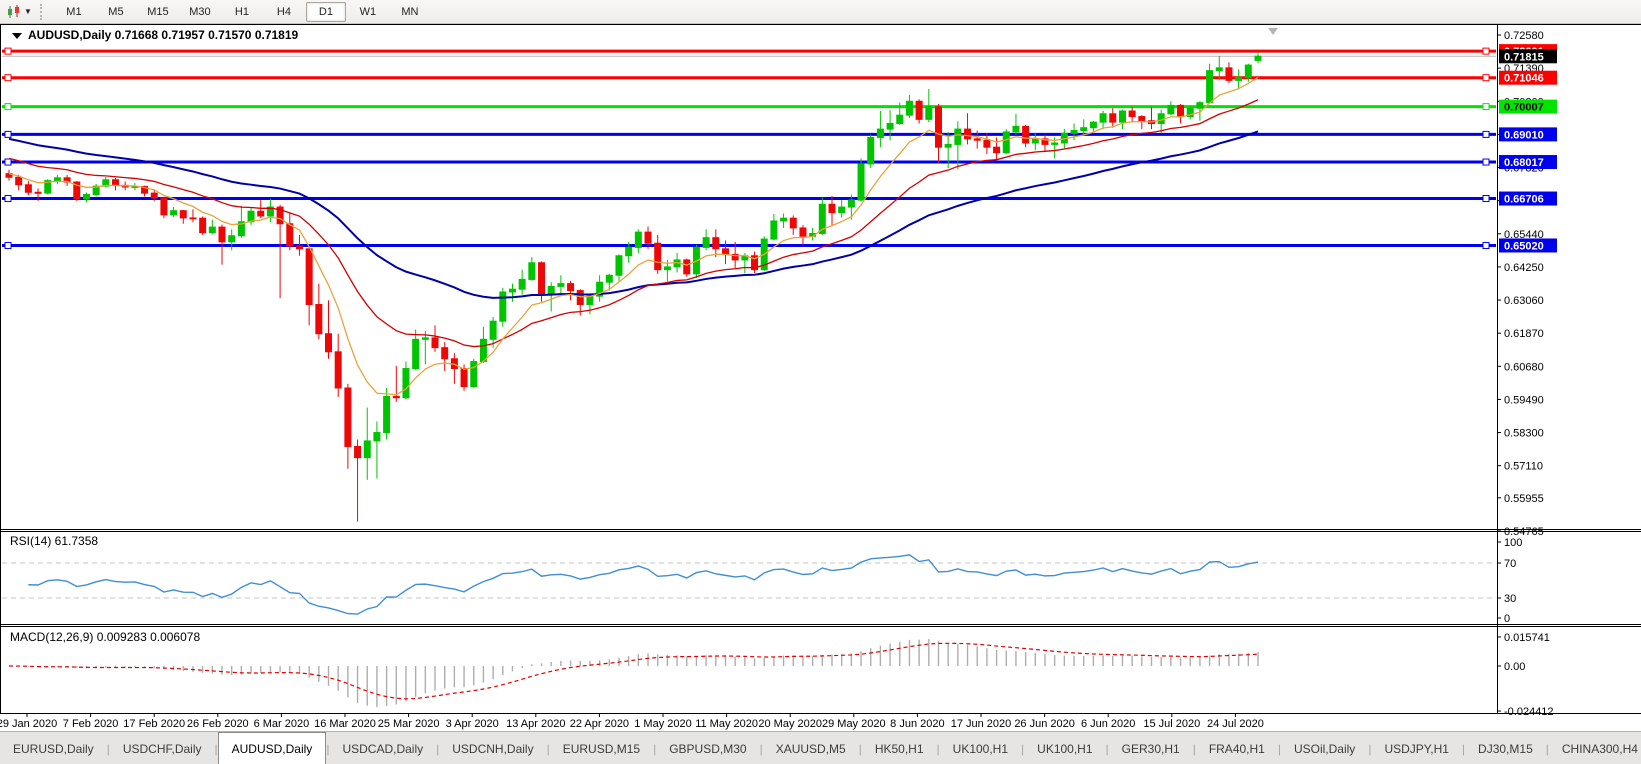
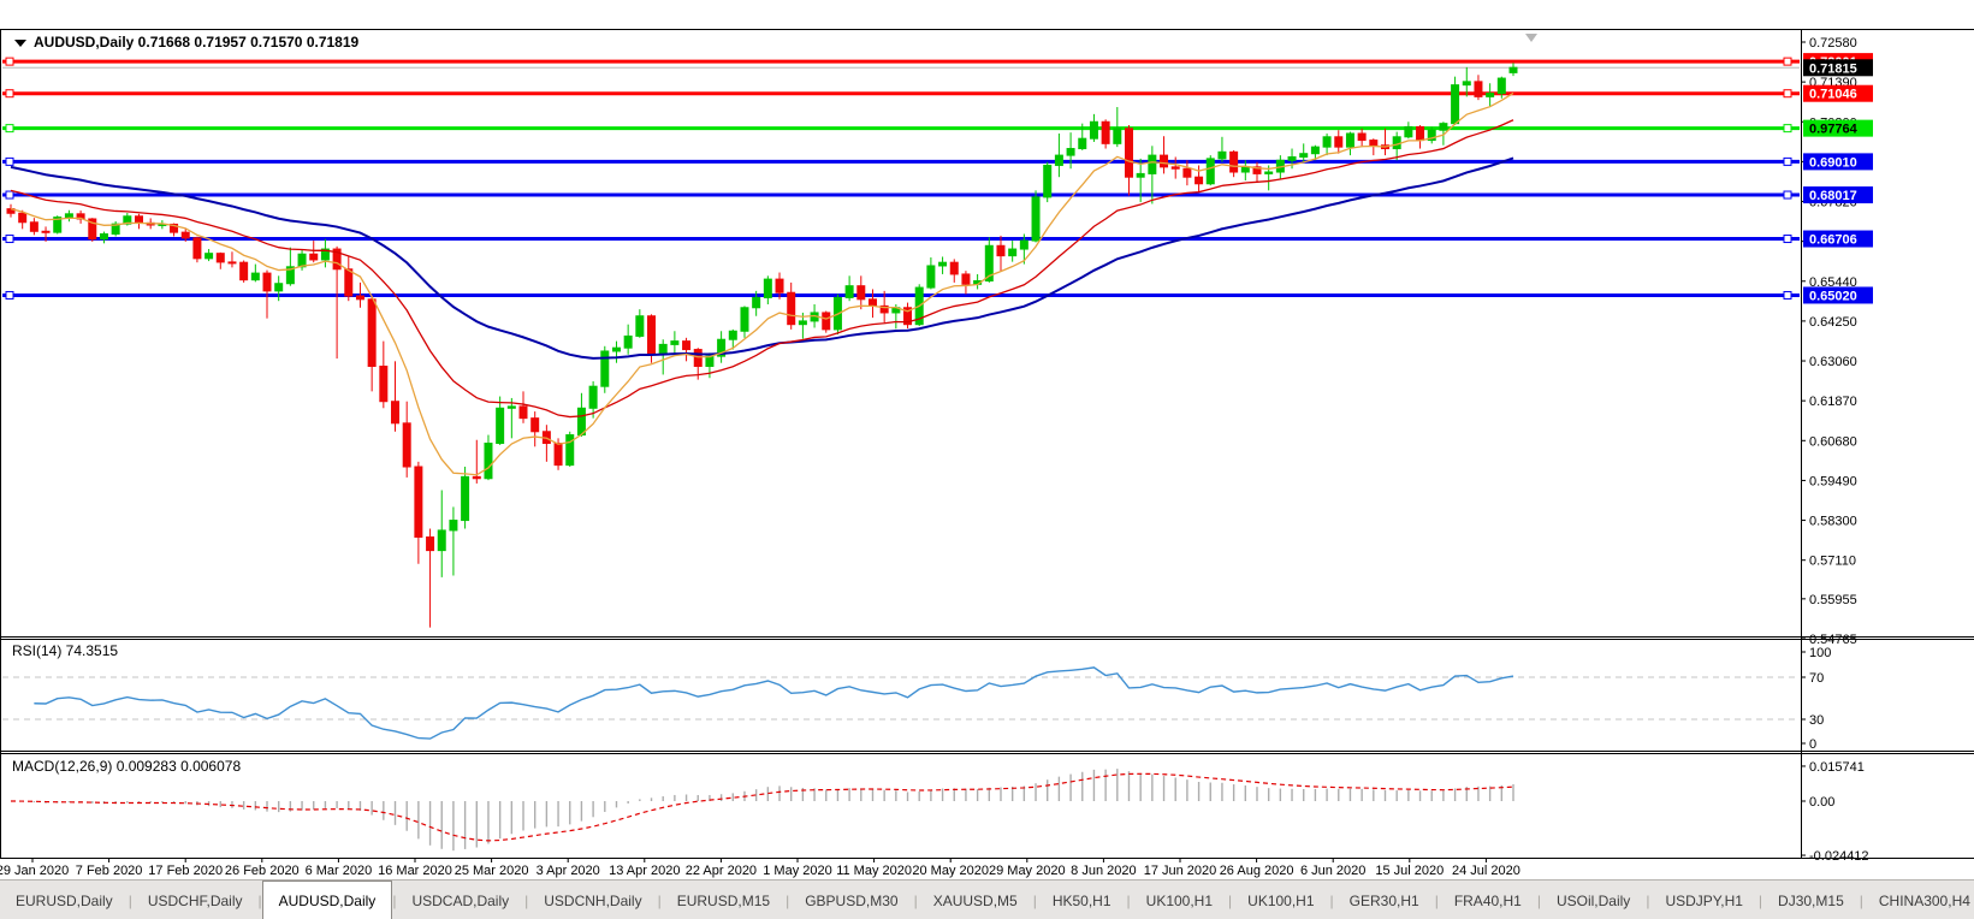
- ▼
- M1
- M5
- M15
- M30
- H1
- H4
- D1
- W1
- MN
  AUDUSD,Daily 0.71668 0.71957 0.71570 0.71819
- RSI(14) 61.7358
+ RSI(14) 74.3515
  MACD(12,26,9) 0.009283 0.006078
  0.72580
  0.71390
  0.65440
  0.64250
  0.63060
  0.61870
  0.60680
  0.59490
  0.58300
  0.57110
  0.55955
  0.54765
  100
  70
  30
  0
  0.015741
  0.00
  -0.024412
  0.71046
- 0.70007
+ 0.97764
  0.69010
  0.68017
  0.66706
  0.65020
  0.71815
  9 Jan 2020
  7 Feb 2020
  17 Feb 2020
  26 Feb 2020
  6 Mar 2020
  16 Mar 2020
  25 Mar 2020
  3 Apr 2020
  13 Apr 2020
  22 Apr 2020
  1 May 2020
  11 May 2020
  20 May 2020
  29 May 2020
  8 Jun 2020
  17 Jun 2020
- 26 Jun 2020
+ 26 Aug 2020
  6 Jun 2020
  15 Jul 2020
  24 Jul 2020
  EURUSD,Daily
  |
  USDCHF,Daily
  |
  AUDUSD,Daily
  |
  USDCAD,Daily
  |
  USDCNH,Daily
  |
  EURUSD,M15
  |
  GBPUSD,M30
  |
  XAUUSD,M5
  |
  HK50,H1
  |
  UK100,H1
  |
  UK100,H1
  |
  GER30,H1
  |
  FRA40,H1
  |
  USOil,Daily
  |
  USDJPY,H1
  |
  DJ30,M15
  |
  CHINA300,H4
